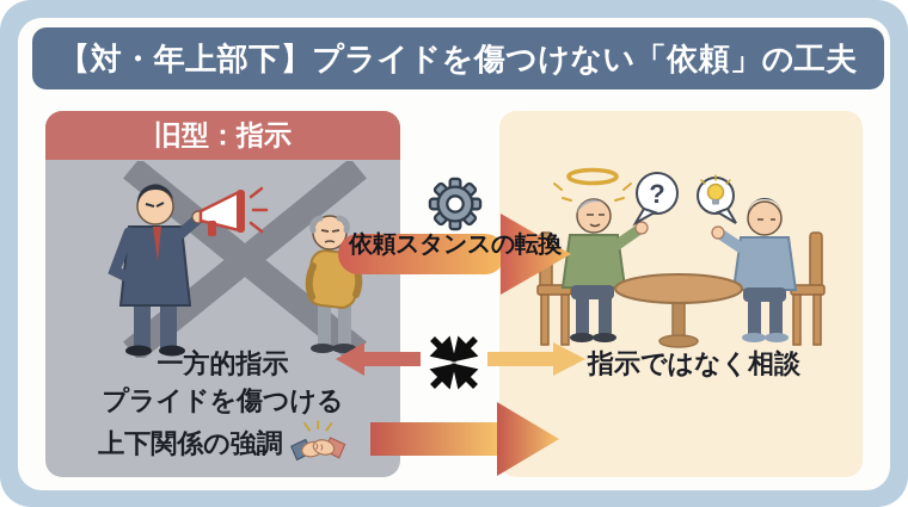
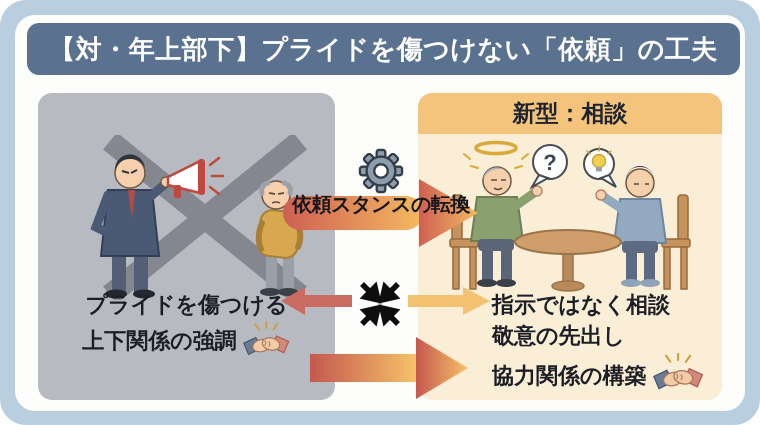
  【対・年上部下】プライドを傷つけない「依頼」の工夫
- 旧型：指示
- 一方的指示
  プライドを傷つける
  上下関係の強調
+ 新型：相談
  ?
  指示ではなく相談
+ 敬意の先出し
+ 協力関係の構築
  依頼スタンスの転換
